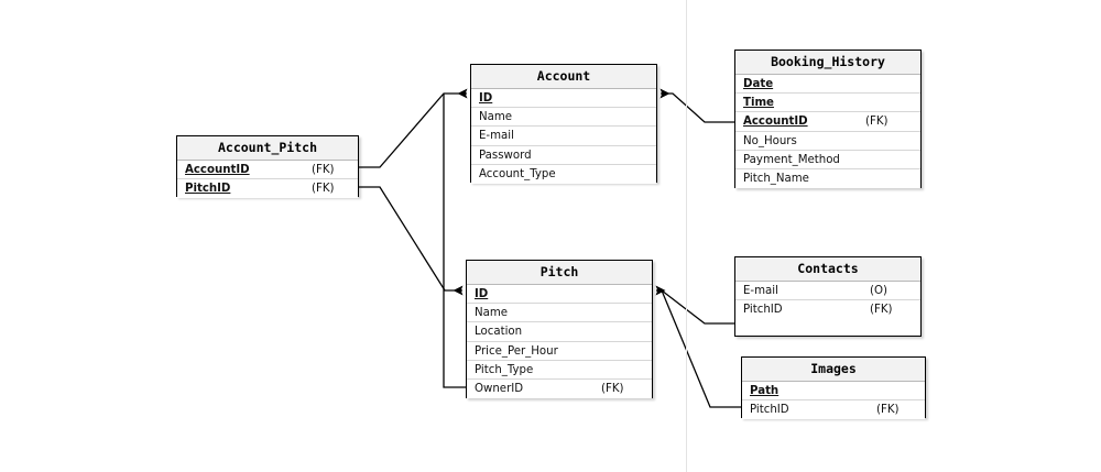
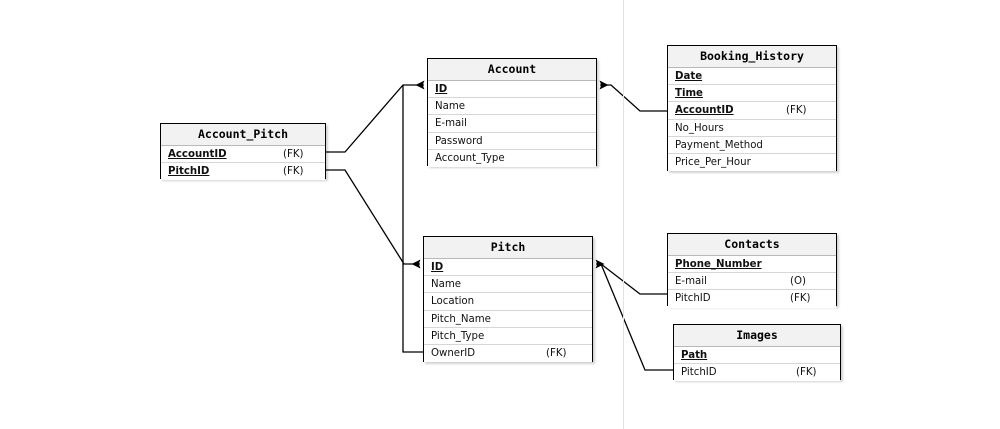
  Account_Pitch
  AccountID
  (FK)
  PitchID
  (FK)
  Account
  ID
  Name
  E-mail
  Password
  Account_Type
  Booking_History
  Date
  Time
  AccountID
  (FK)
  No_Hours
  Payment_Method
- Pitch_Name
+ Price_Per_Hour
  Pitch
  ID
  Name
  Location
- Price_Per_Hour
+ Pitch_Name
  Pitch_Type
  OwnerID
  (FK)
  Contacts
+ Phone_Number
  E-mail
  (O)
  PitchID
  (FK)
  Images
  Path
  PitchID
  (FK)
